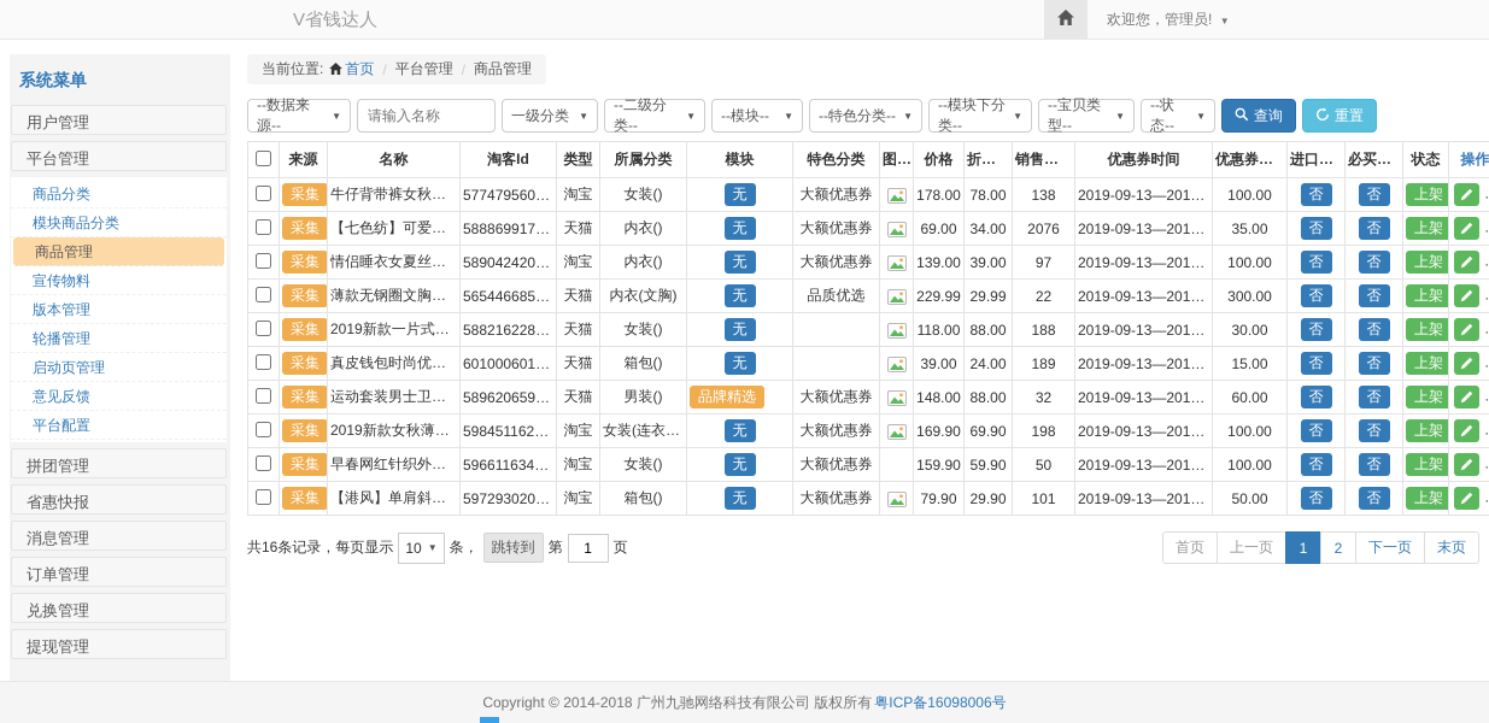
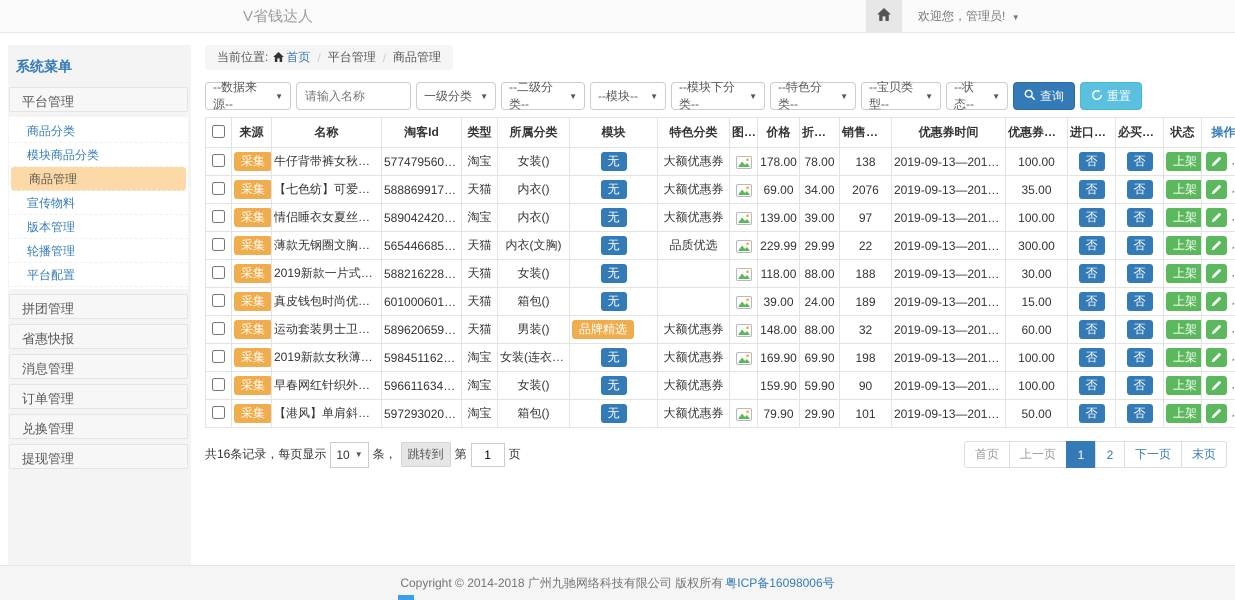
  V省钱达人
  欢迎您，管理员! ▼
  系统菜单
- 用户管理
  平台管理
  商品分类
  模块商品分类
  商品管理
  宣传物料
  版本管理
  轮播管理
- 启动页管理
- 意见反馈
  平台配置
  拼团管理
  省惠快报
  消息管理
  订单管理
  兑换管理
  提现管理
  当前位置:
  首页
  /
  平台管理
  /
  商品管理
  --数据来源--
  ▼
  请输入名称
  一级分类
  ▼
  --二级分类--
  ▼
  --模块--
  ▼
- --特色分类--
+ --模块下分类--
  ▼
- --模块下分类--
+ --特色分类--
  ▼
  --宝贝类型--
  ▼
  --状态--
  ▼
  查询
  重置
  	来源	名称	淘客Id	类型	所属分类	模块	特色分类	图标	价格	折后价	销售数量	优惠券时间	优惠券金额	进口优选	必买清单	状态	操作
  	采集	牛仔背带裤女秋装减	577479560965	淘宝	女装()	无	大额优惠券		178.00	78.00	138	2019-09-13—2019-0	100.00	否	否	上架
  	采集	【七色纺】可爱纯棉	588869917501	天猫	内衣()	无	大额优惠券		69.00	34.00	2076	2019-09-13—2019-0	35.00	否	否	上架
  	采集	情侣睡衣女夏丝绸男	589042420344	淘宝	内衣()	无	大额优惠券		139.00	39.00	97	2019-09-13—2019-0	100.00	否	否	上架
  	采集	薄款无钢圈文胸聚拢	565446685867	天猫	内衣(文胸)	无	品质优选		229.99	29.99	22	2019-09-13—2019-0	300.00	否	否	上架
  	采集	2019新款一片式系...	588216228899	天猫	女装()	无			118.00	88.00	188	2019-09-13—2019-0	30.00	否	否	上架
  	采集	真皮钱包时尚优雅女	601000601341	天猫	箱包()	无			39.00	24.00	189	2019-09-13—2019-0	15.00	否	否	上架
  	采集	运动套装男士卫衣初	589620659791	天猫	男装()	品牌精选 上	大额优惠券		148.00	88.00	32	2019-09-13—2019-0	60.00	否	否	上架
  	采集	2019新款女秋薄款...	598451162391	淘宝	女装(连衣裙)	无	大额优惠券		169.90	69.90	198	2019-09-13—2019-0	100.00	否	否	上架
- 	采集	早春网红针织外套女	596611634525	淘宝	女装()	无	大额优惠券		159.90	59.90	50	2019-09-13—2019-0	100.00	否	否	上架
+ 	采集	早春网红针织外套女	596611634525	淘宝	女装()	无	大额优惠券		159.90	59.90	90	2019-09-13—2019-0	100.00	否	否	上架
  	采集	【港风】单肩斜跨链	597293020870	淘宝	箱包()	无	大额优惠券		79.90	29.90	101	2019-09-13—2019-0	50.00	否	否	上架
  共16条记录，每页显示
  10
  ▼
  条，
  跳转到
  第
  1
  页
  首页
  上一页
  1
  2
  下一页
  末页
  Copyright © 2014-2018 广州九驰网络科技有限公司 版权所有
  粤ICP备16098006号
